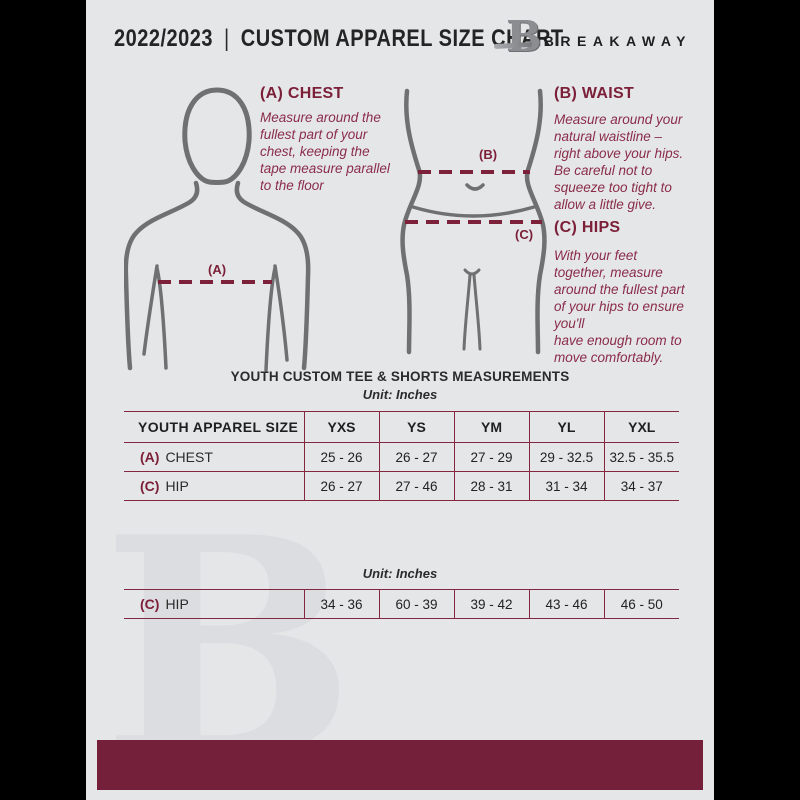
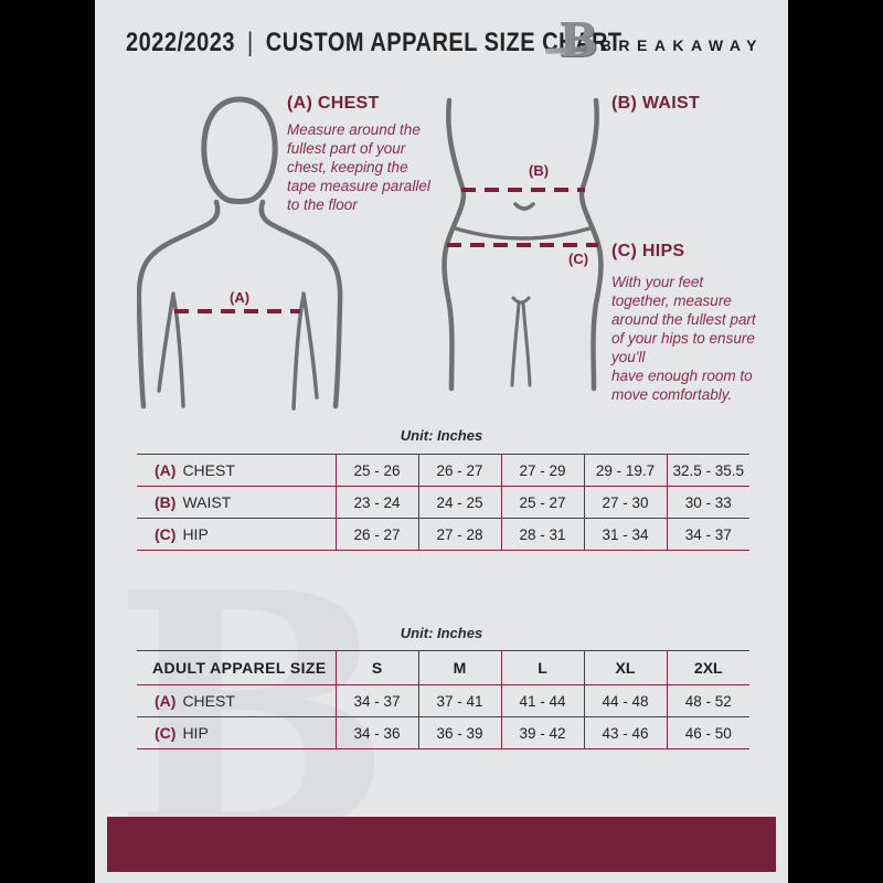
  B
  2022/2023 | CUSTOM APPAREL SIZE CHART
  B
  BREAKAWAY
  (A)
  (B)
  (C)
  (A) CHEST
  Measure around the
  fullest part of your
  chest, keeping the
  tape measure parallel
  to the floor
  (B) WAIST
- Measure around your
- natural waistline –
- right above your hips.
- Be careful not to
- squeeze too tight to
- allow a little give.
  (C) HIPS
  With your feet
  together, measure
  around the fullest part
  of your hips to ensure
  you'll
  have enough room to
  move comfortably.
- YOUTH CUSTOM TEE & SHORTS MEASUREMENTS
  Unit: Inches
- YOUTH APPAREL SIZE	YXS	YS	YM	YL	YXL
- (A) CHEST	25 - 26	26 - 27	27 - 29	29 - 32.5	32.5 - 35.5
+ (A) CHEST	25 - 26	26 - 27	27 - 29	29 - 19.7	32.5 - 35.5
+ (B) WAIST	23 - 24	24 - 25	25 - 27	27 - 30	30 - 33
- (C) HIP	26 - 27	27 - 46	28 - 31	31 - 34	34 - 37
+ (C) HIP	26 - 27	27 - 28	28 - 31	31 - 34	34 - 37
  Unit: Inches
+ ADULT APPAREL SIZE	S	M	L	XL	2XL
+ (A) CHEST	34 - 37	37 - 41	41 - 44	44 - 48	48 - 52
- (C) HIP	34 - 36	60 - 39	39 - 42	43 - 46	46 - 50
+ (C) HIP	34 - 36	36 - 39	39 - 42	43 - 46	46 - 50
